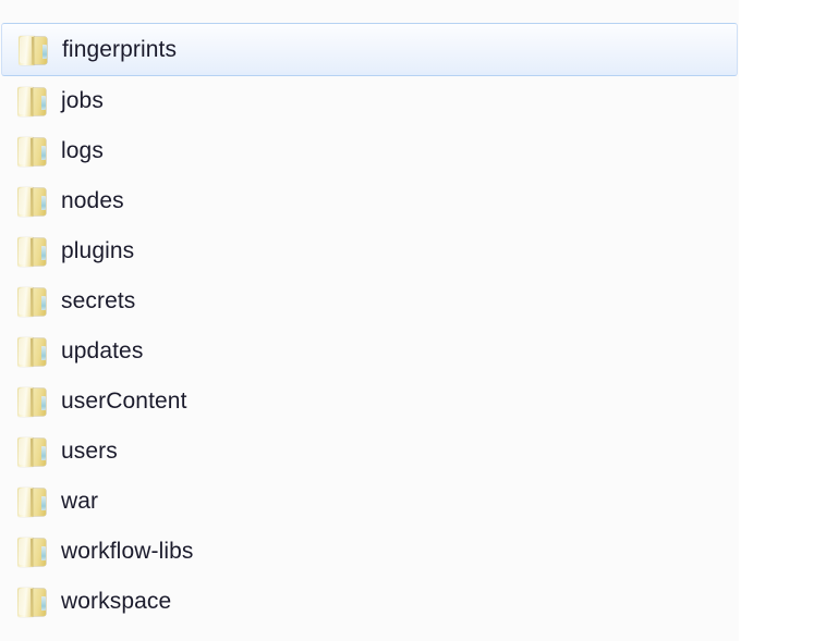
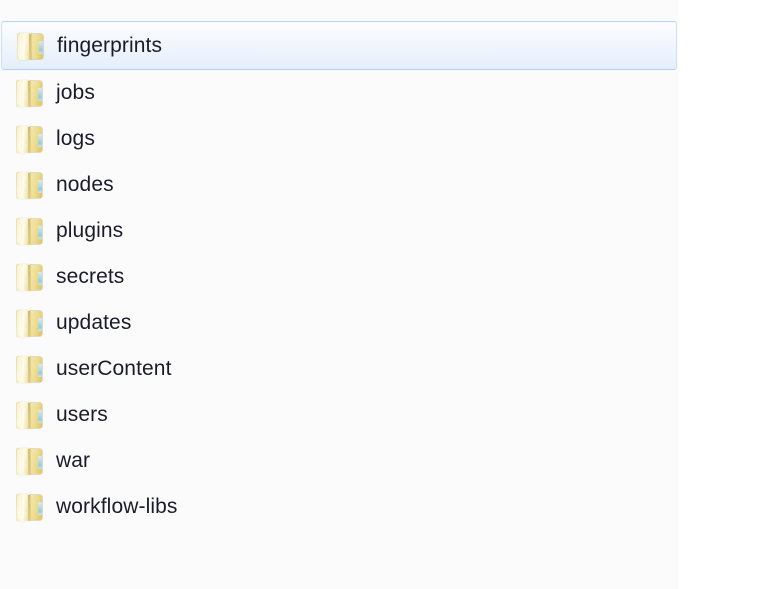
  fingerprints
  jobs
  logs
  nodes
  plugins
  secrets
  updates
  userContent
  users
  war
  workflow-libs
- workspace
